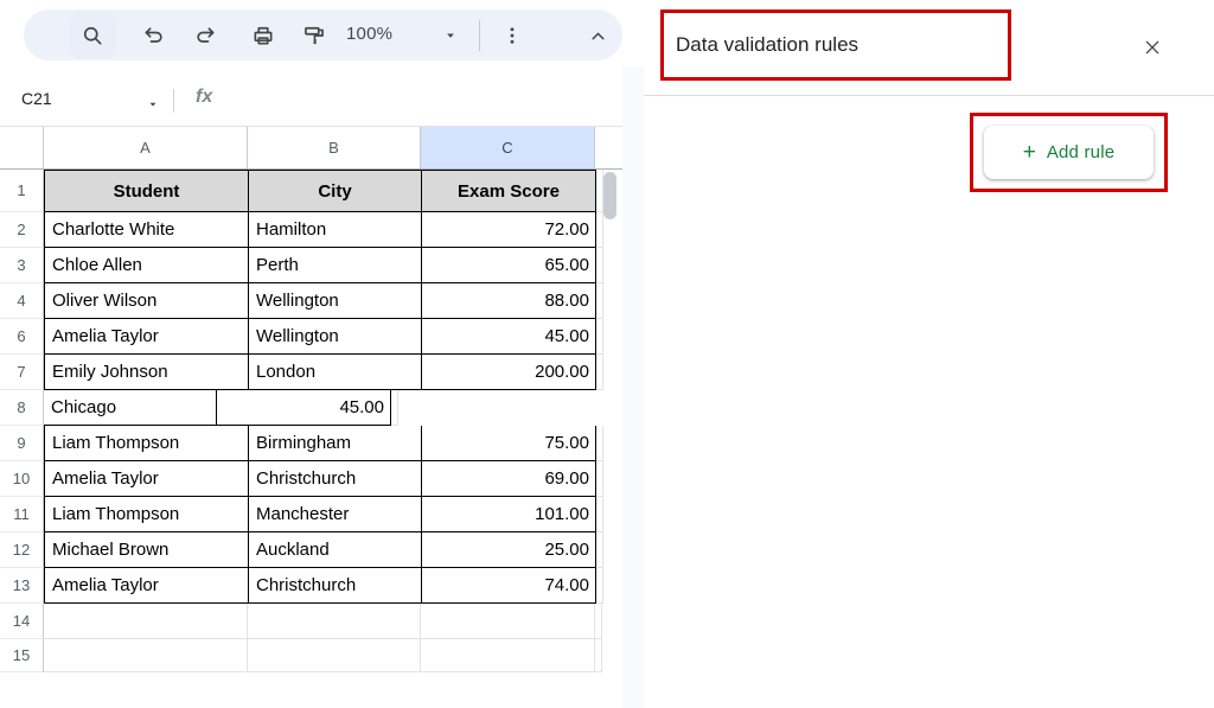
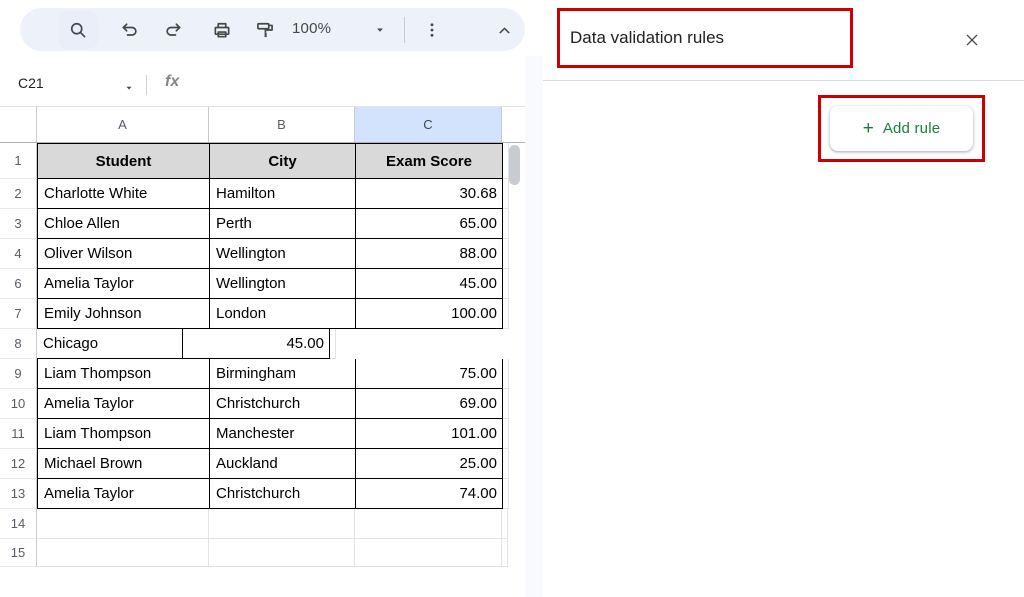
  100%
  C21
  fx
  A
  B
  C
  1
  Student
  City
  Exam Score
  2
  Charlotte White
  Hamilton
- 72.00
+ 30.68
  3
  Chloe Allen
  Perth
  65.00
  4
  Oliver Wilson
  Wellington
  88.00
  6
  Amelia Taylor
  Wellington
  45.00
  7
  Emily Johnson
  London
- 200.00
+ 100.00
  8
  Chicago
  45.00
  9
  Liam Thompson
  Birmingham
  75.00
  10
  Amelia Taylor
  Christchurch
  69.00
  11
  Liam Thompson
  Manchester
  101.00
  12
  Michael Brown
  Auckland
  25.00
  13
  Amelia Taylor
  Christchurch
  74.00
  14
  15
  Data validation rules
  +
  Add rule
